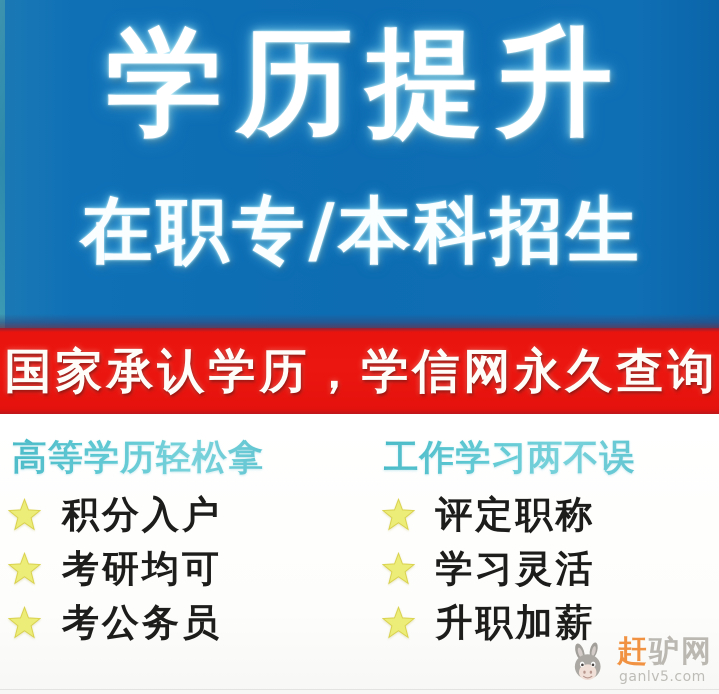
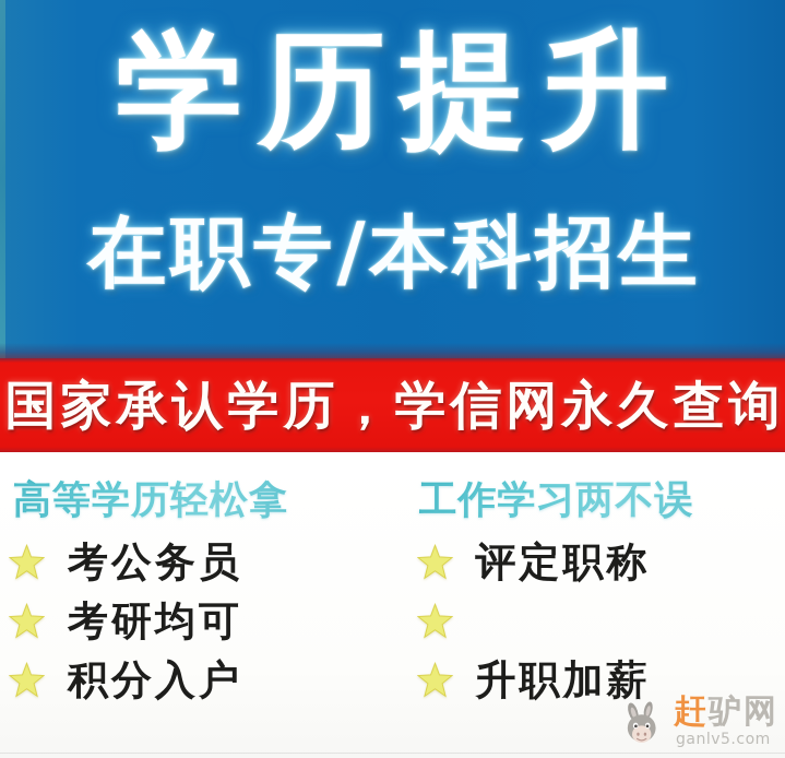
  学历提升
  在职专/本科招生
  国家承认学历，学信网永久查询
  高等学历轻松拿
- 积分入户
+ 考公务员
  考研均可
- 考公务员
+ 积分入户
  工作学习两不误
  评定职称
- 学习灵活
  升职加薪
  赶驴网
  ganlv5.com
